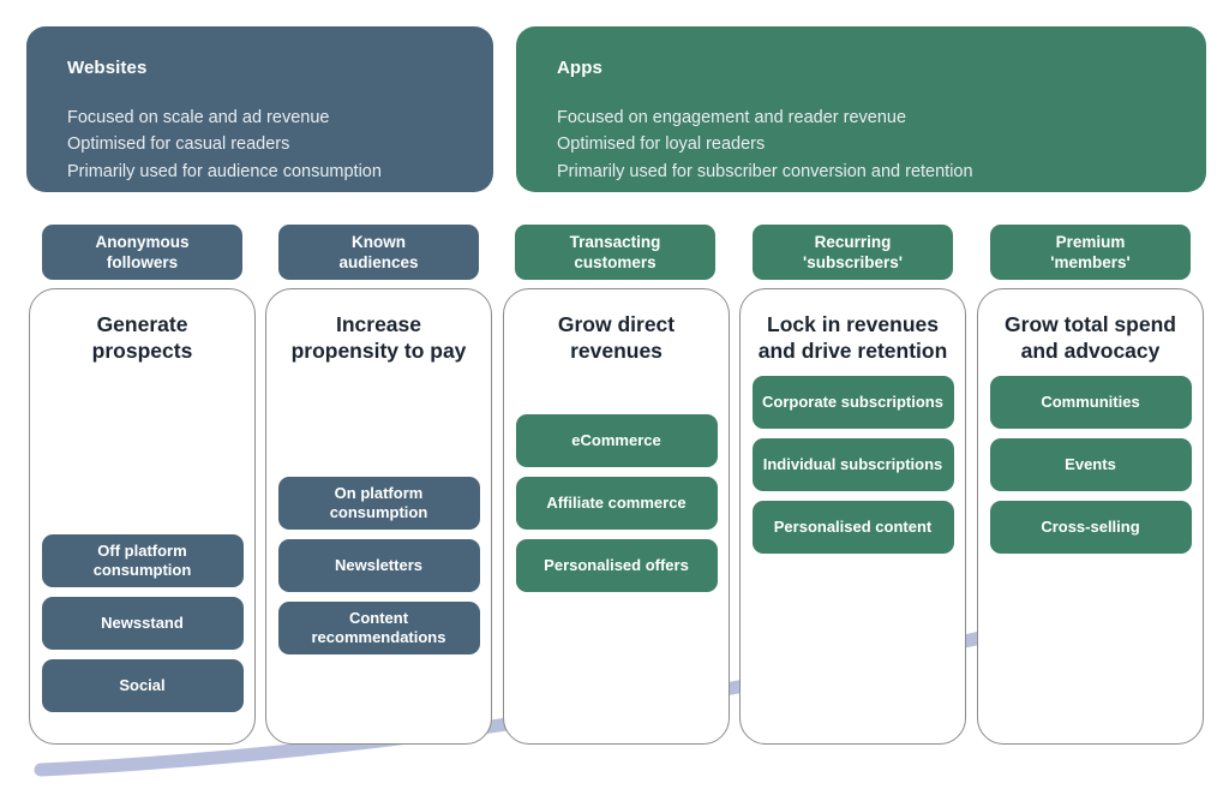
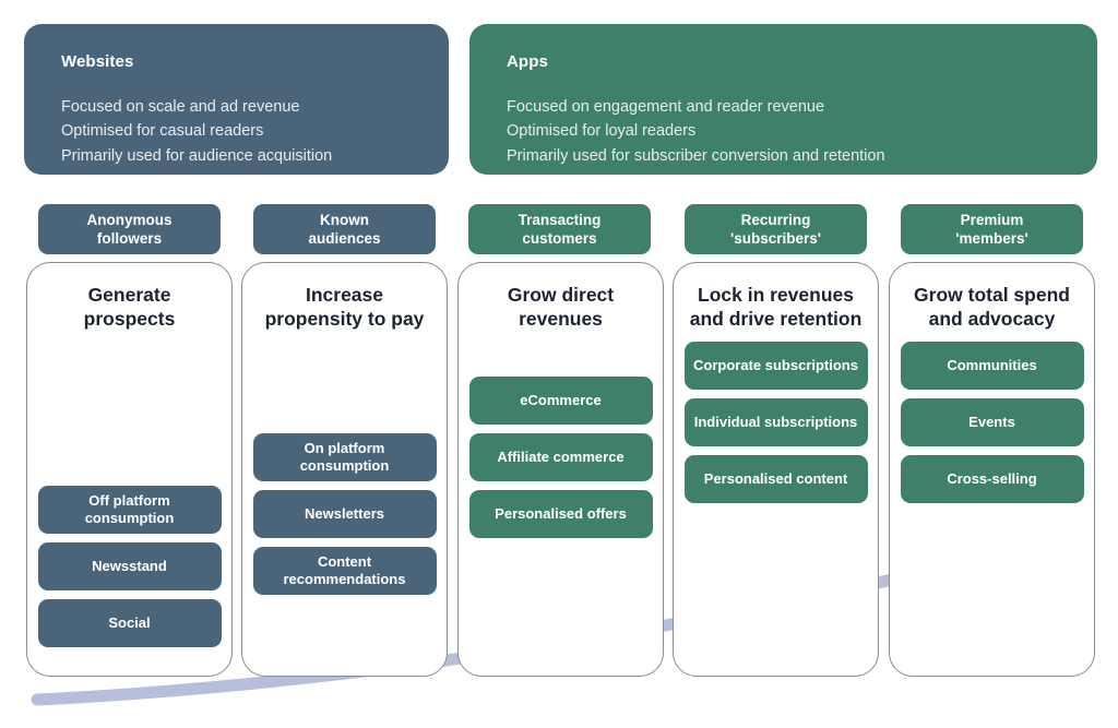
  Websites
  Focused on scale and ad revenue
  Optimised for casual readers
- Primarily used for audience consumption
+ Primarily used for audience acquisition
  Apps
  Focused on engagement and reader revenue
  Optimised for loyal readers
  Primarily used for subscriber conversion and retention
  Anonymous
  followers
  Known
  audiences
  Transacting
  customers
  Recurring
  'subscribers'
  Premium
  'members'
  Generate prospects
  Off platform consumption
  Newsstand
  Social
  Increase propensity to pay
  On platform consumption
  Newsletters
  Content recommendations
  Grow direct revenues
  eCommerce
  Affiliate commerce
  Personalised offers
  Lock in revenues and drive retention
  Corporate subscriptions
  Individual subscriptions
  Personalised content
  Grow total spend and advocacy
  Communities
  Events
  Cross-selling
